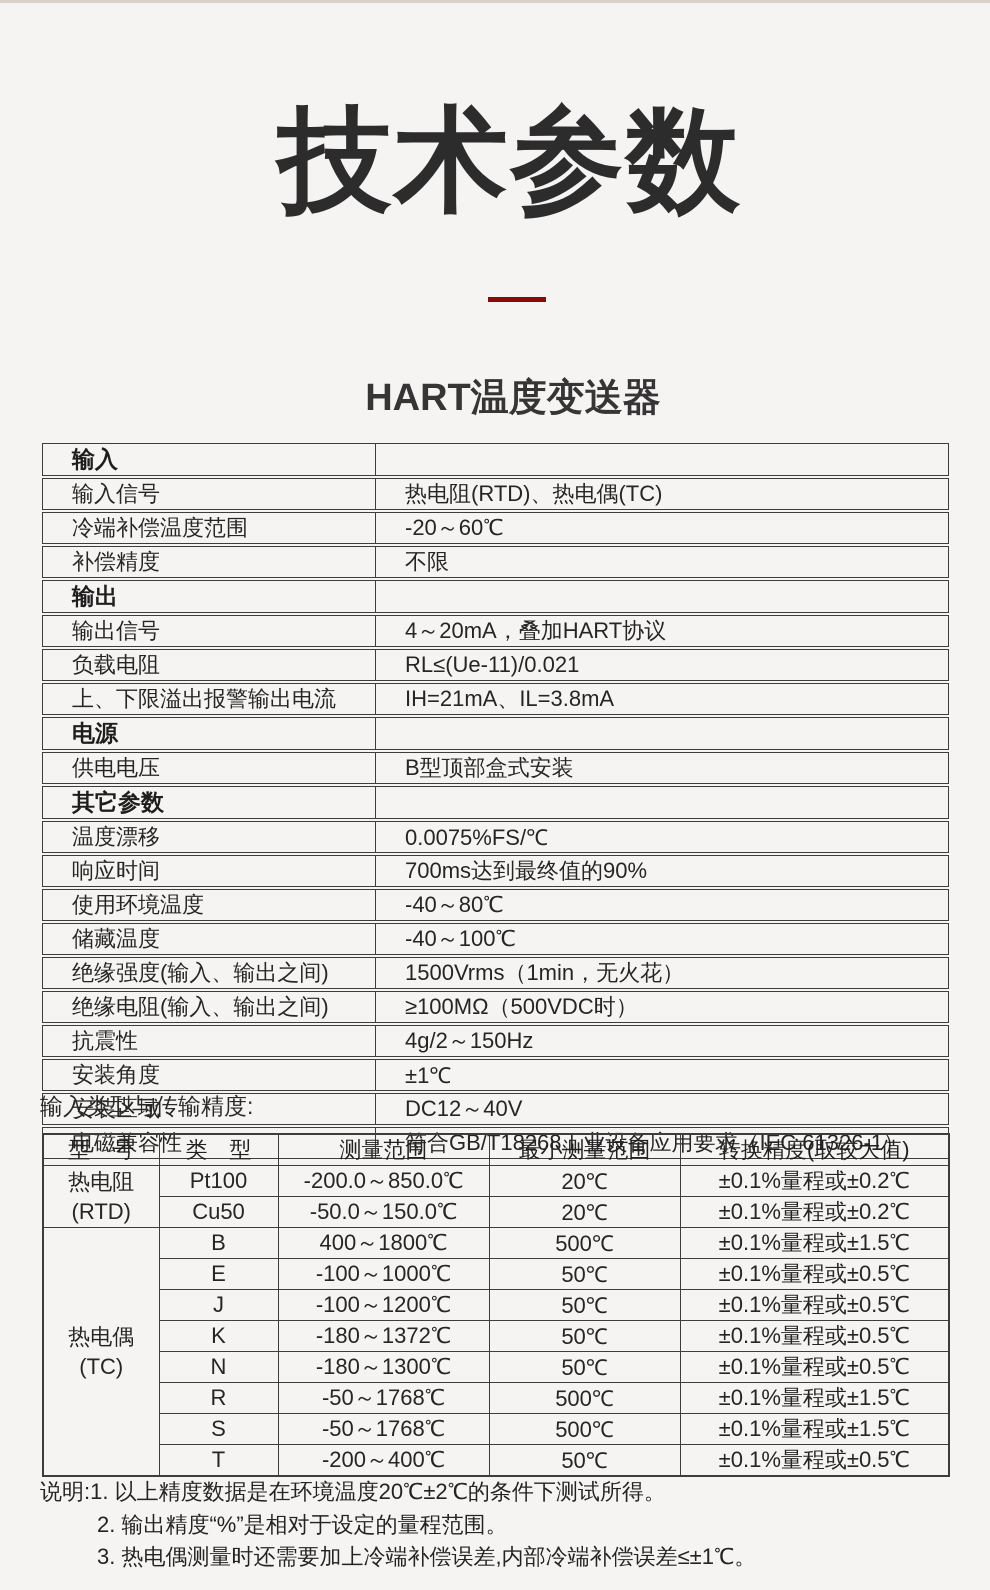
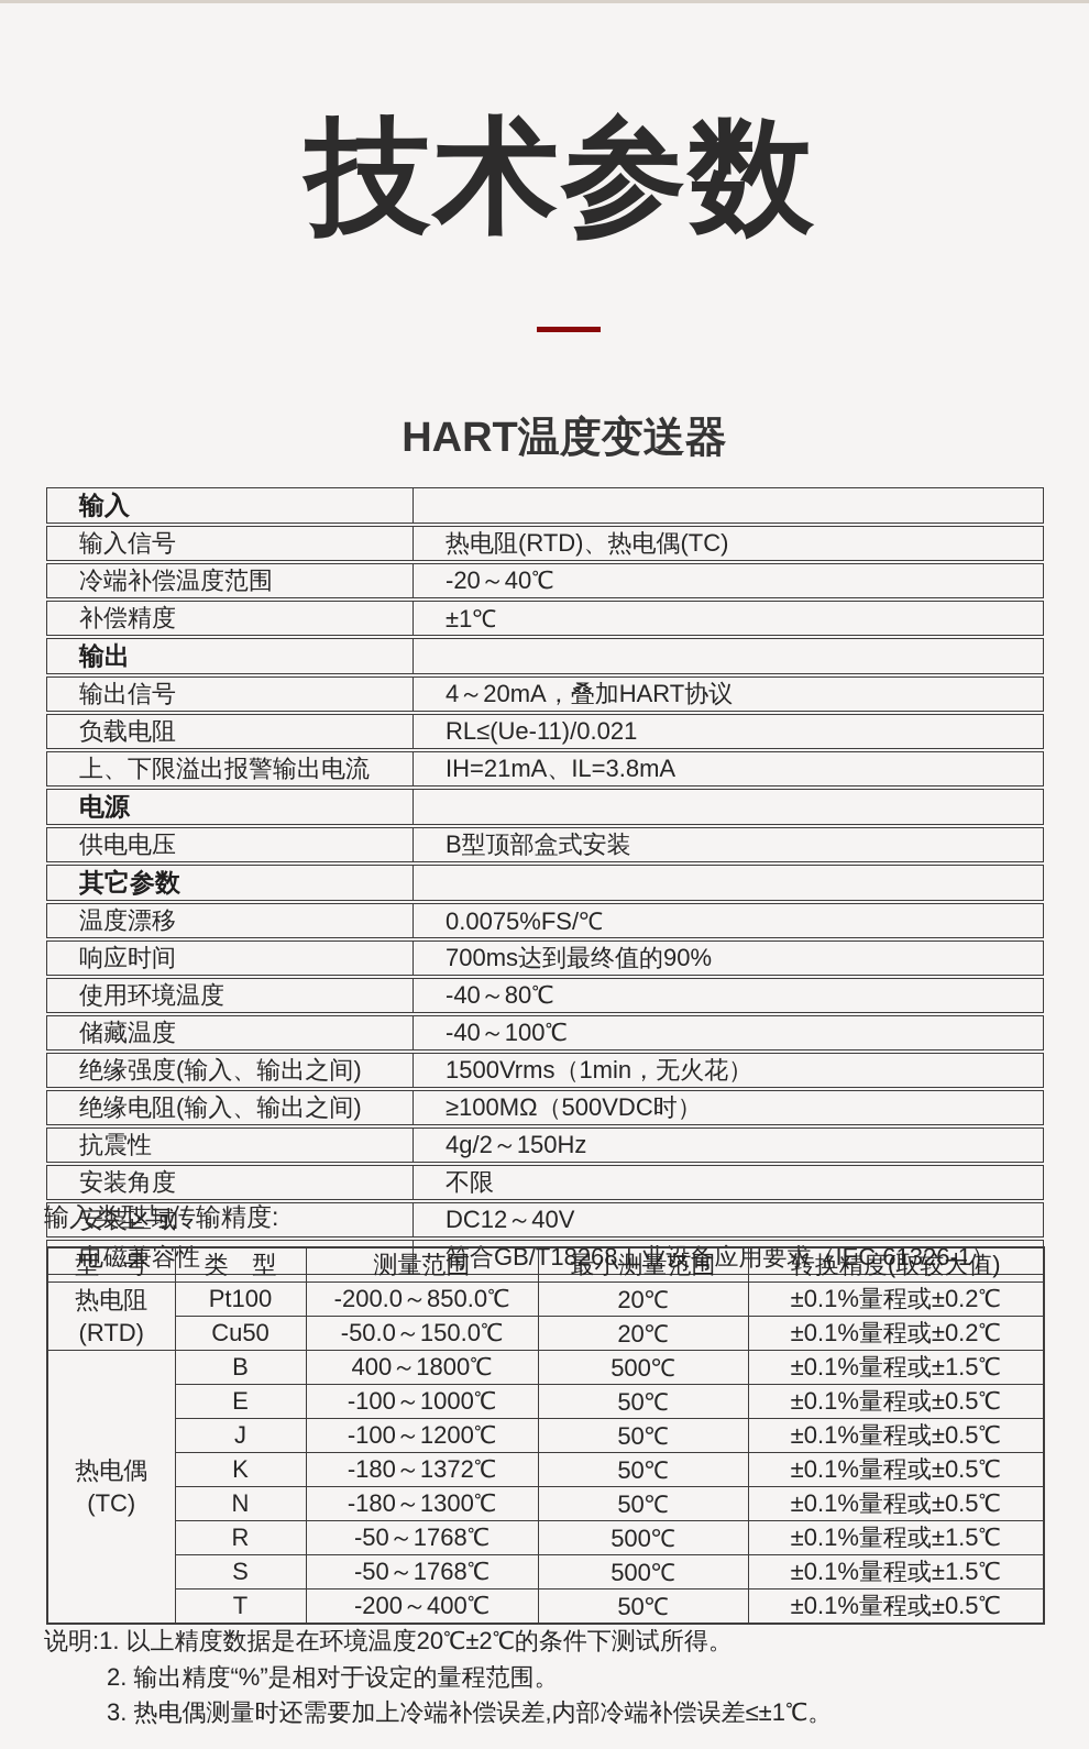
  技术参数
  HART温度变送器
  输入
  输入信号	热电阻(RTD)、热电偶(TC)
- 冷端补偿温度范围	-20～60℃
+ 冷端补偿温度范围	-20～40℃
- 补偿精度	不限
+ 补偿精度	±1℃
  输出
  输出信号	4～20mA，叠加HART协议
  负载电阻	RL≤(Ue-11)/0.021
  上、下限溢出报警输出电流	IH=21mA、IL=3.8mA
  电源
  供电电压	B型顶部盒式安装
  其它参数
  温度漂移	0.0075%FS/℃
  响应时间	700ms达到最终值的90%
  使用环境温度	-40～80℃
  储藏温度	-40～100℃
  绝缘强度(输入、输出之间)	1500Vrms（1min，无火花）
  绝缘电阻(输入、输出之间)	≥100MΩ（500VDC时）
  抗震性	4g/2～150Hz
- 安装角度	±1℃
+ 安装角度	不限
  安装区域	DC12～40V
  电磁兼容性	符合GB/T18268工业设备应用要求（IEC 61326-1）
  输入类型与传输精度:
  型 号	类 型	测量范围	最小测量范围	转换精度(取较大值)
  热电阻(RTD)	Pt100	-200.0～850.0℃	20℃	±0.1%量程或±0.2℃
  Cu50	-50.0～150.0℃	20℃	±0.1%量程或±0.2℃
  热电偶(TC)	B	400～1800℃	500℃	±0.1%量程或±1.5℃
  E	-100～1000℃	50℃	±0.1%量程或±0.5℃
  J	-100～1200℃	50℃	±0.1%量程或±0.5℃
  K	-180～1372℃	50℃	±0.1%量程或±0.5℃
  N	-180～1300℃	50℃	±0.1%量程或±0.5℃
  R	-50～1768℃	500℃	±0.1%量程或±1.5℃
  S	-50～1768℃	500℃	±0.1%量程或±1.5℃
  T	-200～400℃	50℃	±0.1%量程或±0.5℃
  说明:
  1. 以上精度数据是在环境温度20℃±2℃的条件下测试所得。
  2. 输出精度“%”是相对于设定的量程范围。
  3. 热电偶测量时还需要加上冷端补偿误差,内部冷端补偿误差≤±1℃。
